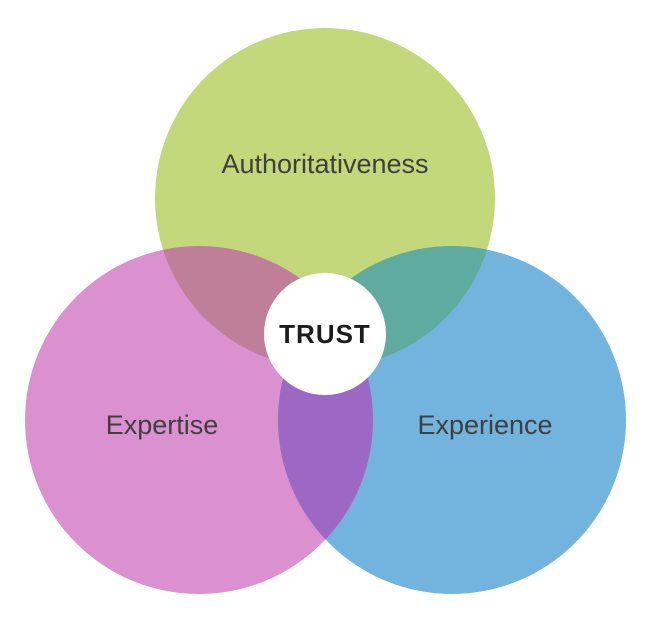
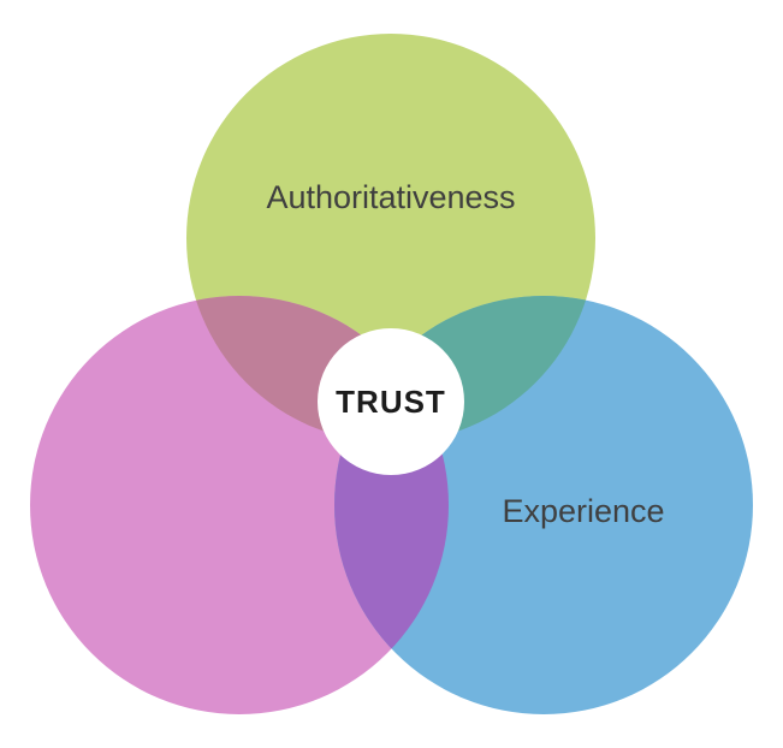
  Authoritativeness
- Expertise
  Experience
  TRUST
